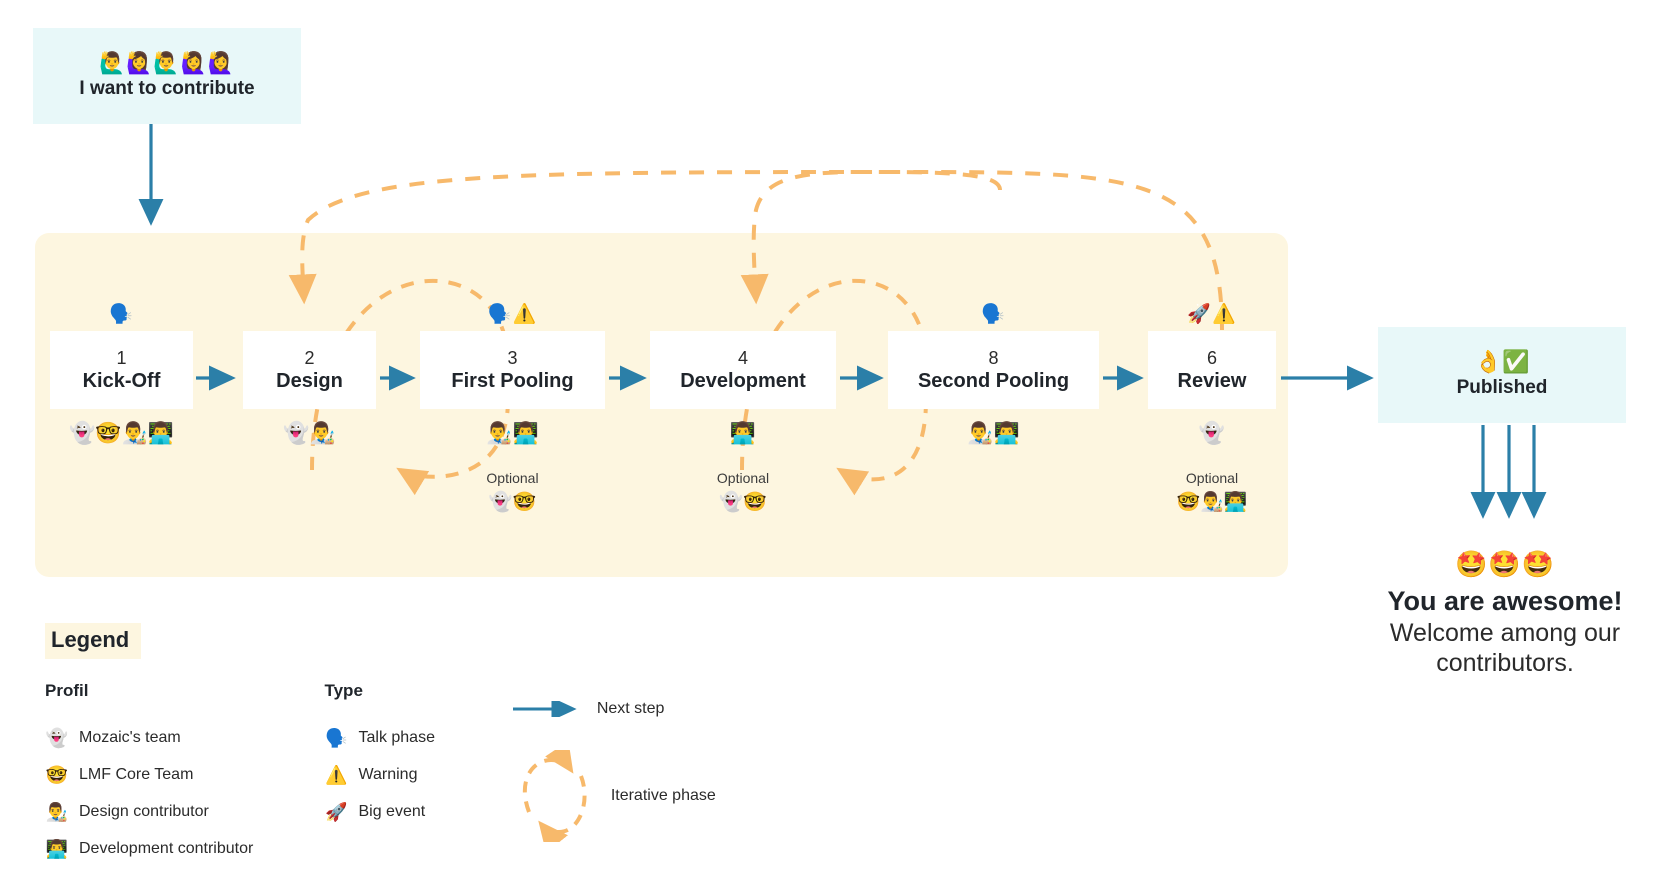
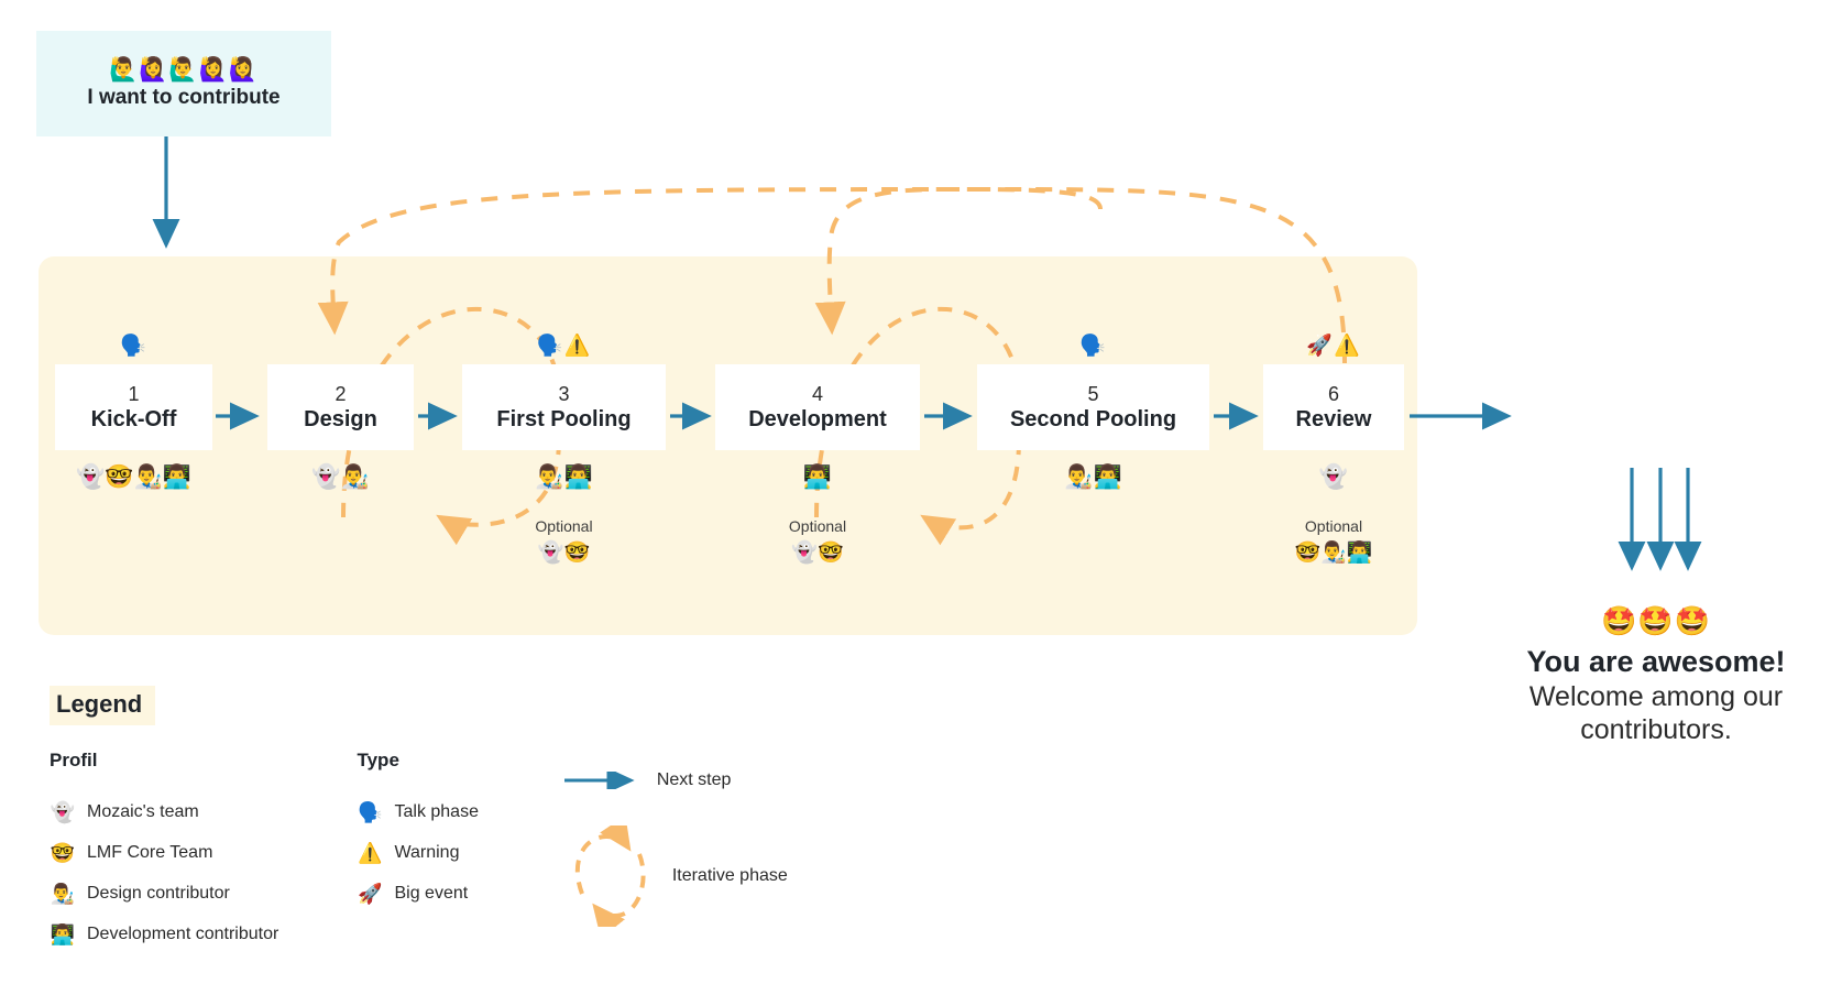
  🙋‍♂️🙋‍♀️🙋‍♂️🙋‍♀️🙋‍♀️
  I want to contribute
  🗣️
  1
  Kick-Off
  👻🤓👨‍🎨👨‍💻
  2
  Design
  👻👨‍🎨
  🗣️⚠️
  3
  First Pooling
  👨‍🎨👨‍💻
  Optional
  👻🤓
  4
  Development
  👨‍💻
  Optional
  👻🤓
  🗣️
- 8
+ 5
  Second Pooling
  👨‍🎨👨‍💻
  🚀⚠️
  6
  Review
  👻
  Optional
  🤓👨‍🎨👨‍💻
- 👌✅
- Published
  🤩🤩🤩
  You are awesome!
  Welcome among our
  contributors.
  Legend
  Profil
  👻
  Mozaic's team
  🤓
  LMF Core Team
  👨‍🎨
  Design contributor
  👨‍💻
  Development contributor
  Type
  🗣️
  Talk phase
  ⚠️
  Warning
  🚀
  Big event
  Next step
  Iterative phase
